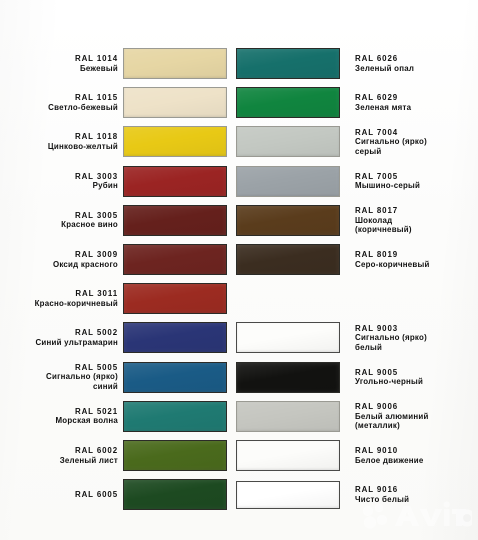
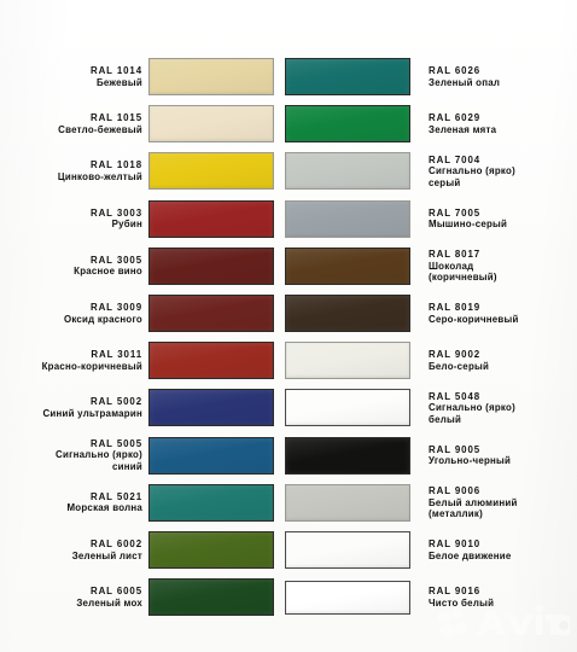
  RAL 1014
  Бежевый
  RAL 1015
  Светло-бежевый
  RAL 1018
  Цинково-желтый
  RAL 3003
  Рубин
  RAL 3005
  Красное вино
  RAL 3009
  Оксид красного
  RAL 3011
  Красно-коричневый
  RAL 5002
  Синий ультрамарин
  RAL 5005
  Сигнально (ярко)
  синий
  RAL 5021
  Морская волна
  RAL 6002
  Зеленый лист
  RAL 6005
+ Зеленый мох
  RAL 6026
  Зеленый опал
  RAL 6029
  Зеленая мята
  RAL 7004
  Сигнально (ярко)
  серый
  RAL 7005
  Мышино-серый
  RAL 8017
  Шоколад
  (коричневый)
  RAL 8019
  Серо-коричневый
+ RAL 9002
+ Бело-серый
- RAL 9003
+ RAL 5048
  Сигнально (ярко)
  белый
  RAL 9005
  Угольно-черный
  RAL 9006
  Белый алюминий
  (металлик)
  RAL 9010
  Белое движение
  RAL 9016
  Чисто белый
